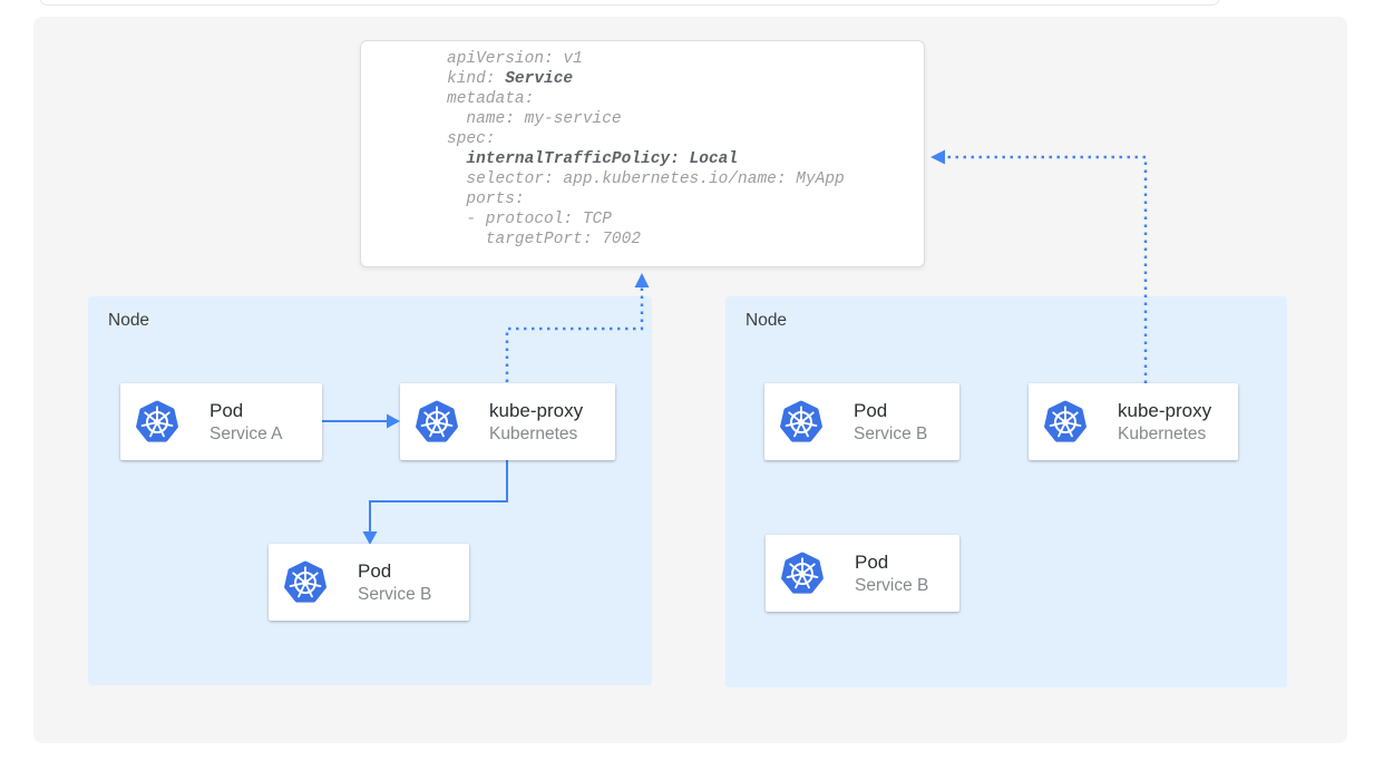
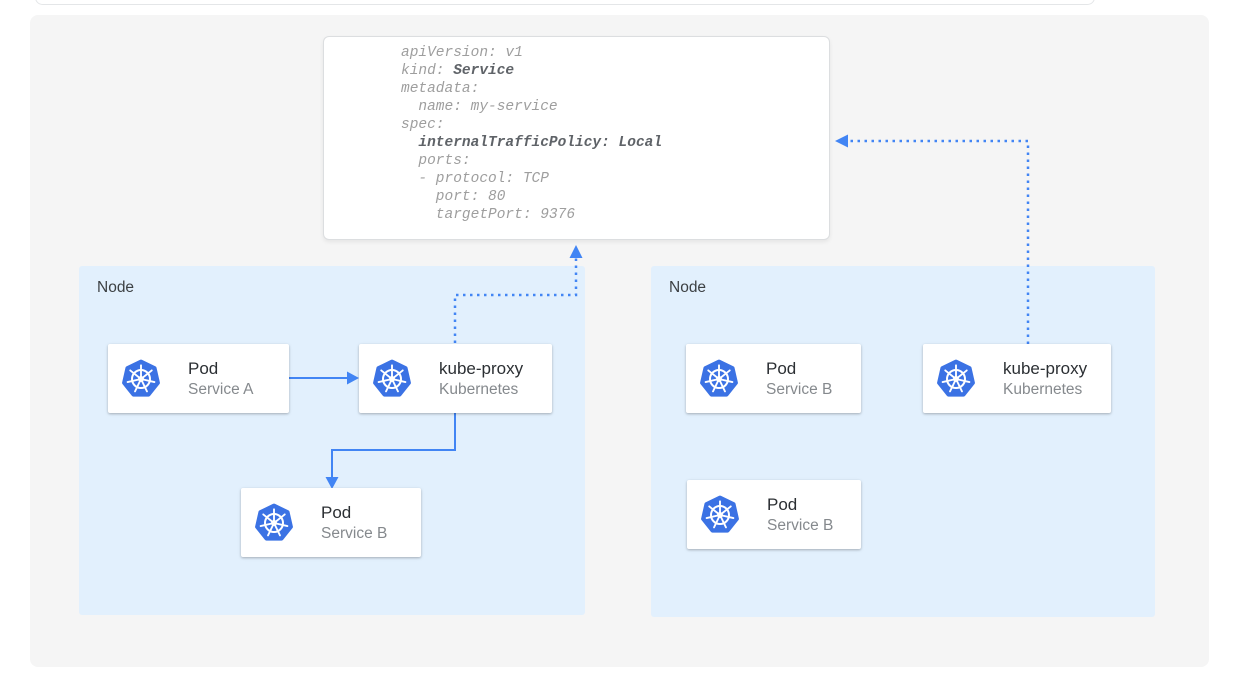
  apiVersion: v1
  kind: Service
  metadata:
  name: my-service
  spec:
  internalTrafficPolicy: Local
- selector: app.kubernetes.io/name: MyApp
  ports:
  - protocol: TCP
+ port: 80
- targetPort: 7002
+ targetPort: 9376
  Node
  Node
  Pod
  Service A
  kube-proxy
  Kubernetes
  Pod
  Service B
  Pod
  Service B
  kube-proxy
  Kubernetes
  Pod
  Service B
